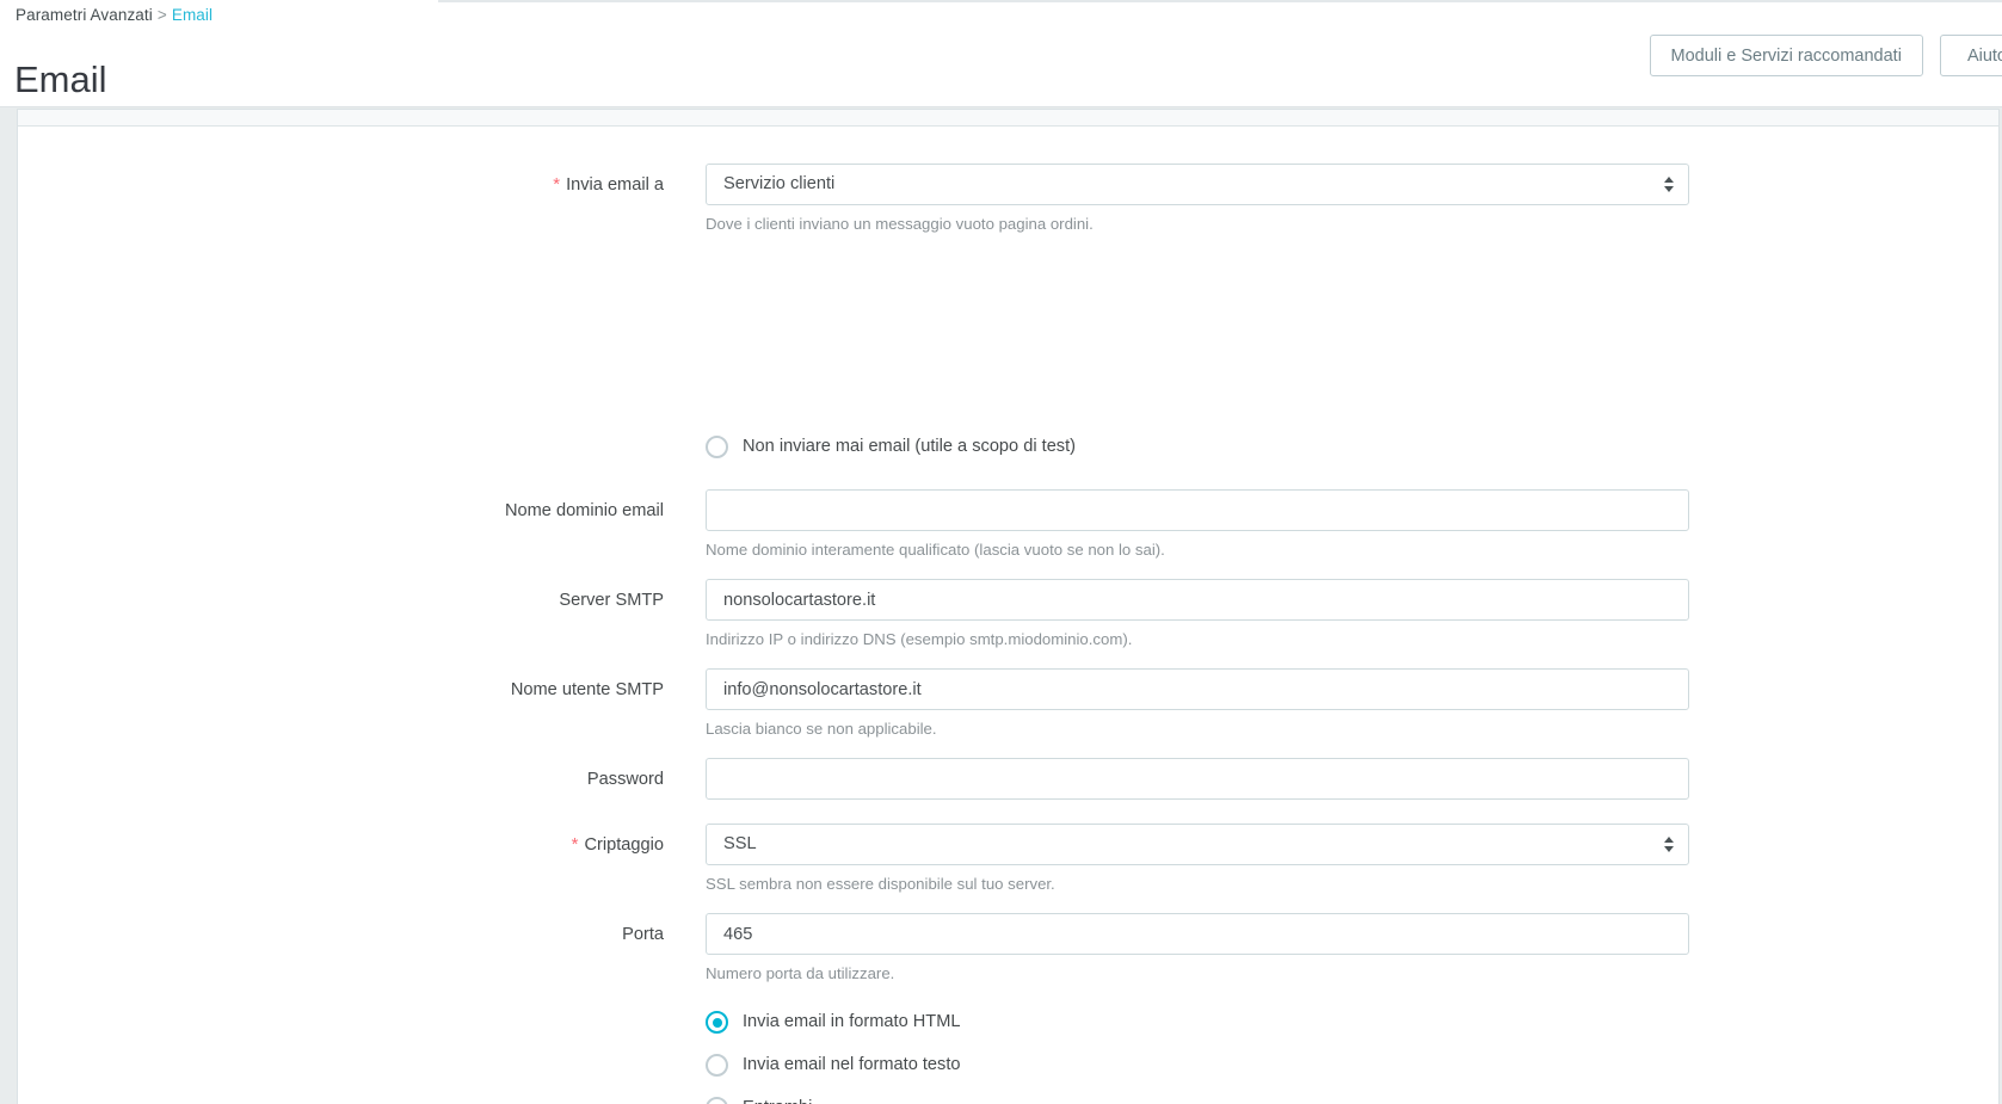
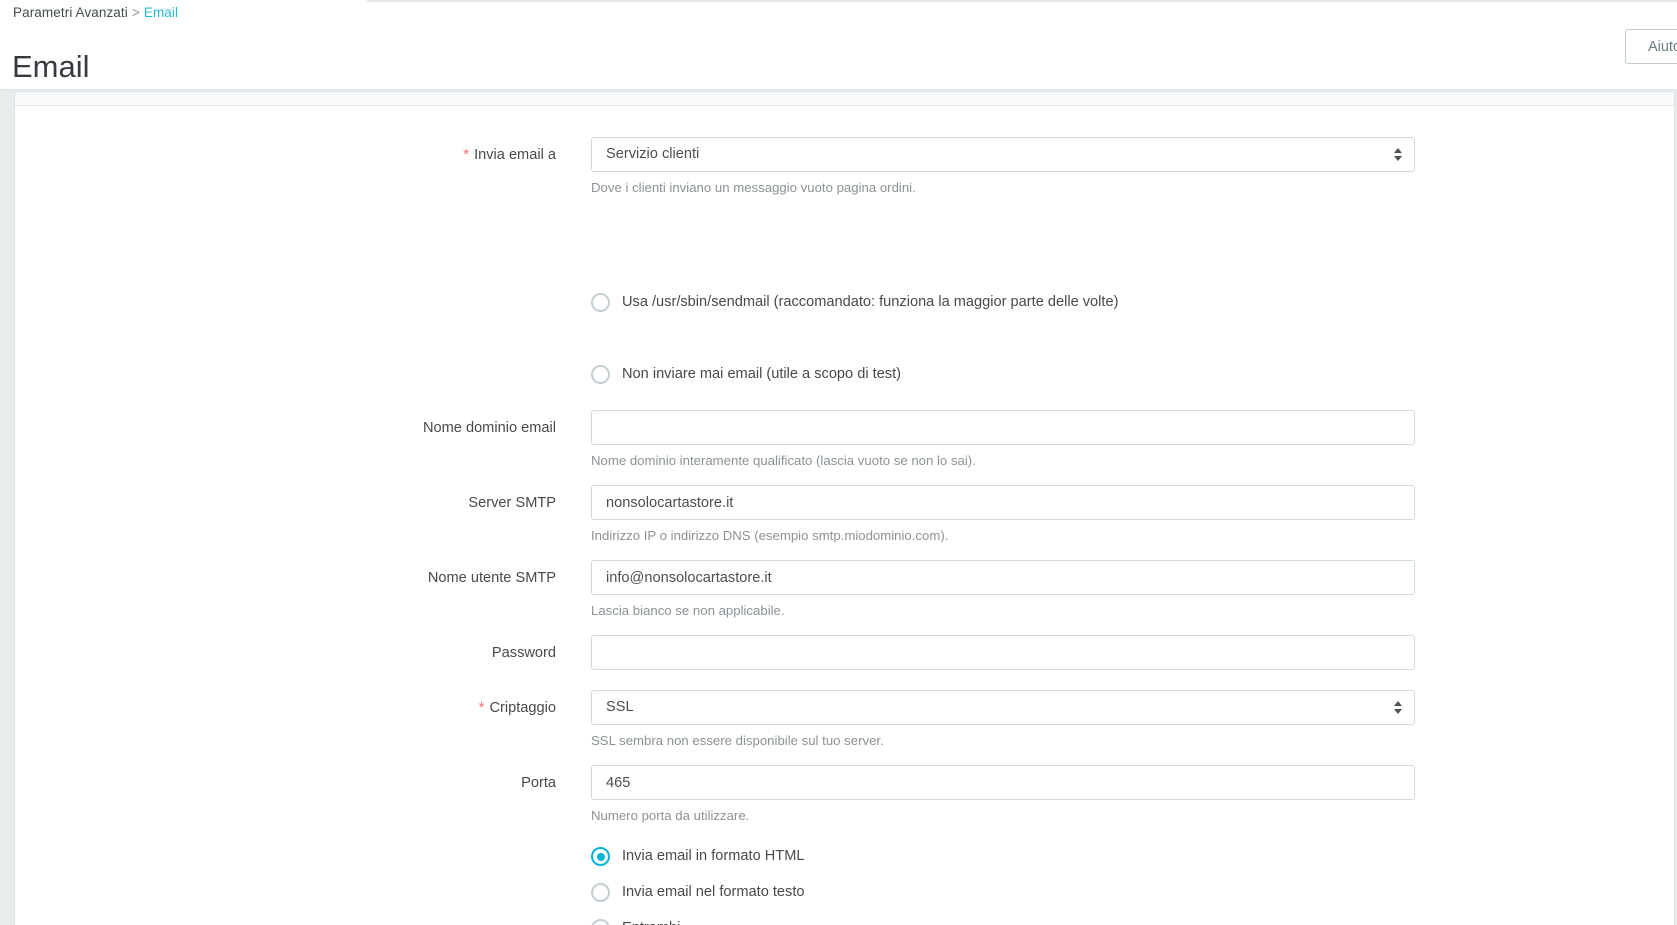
  Parametri Avanzati > Email
  Email
- Moduli e Servizi raccomandati
  Aiut
  * Invia email a
  Servizio clienti
  Dove i clienti inviano un messaggio vuoto pagina ordini.
+ Usa /usr/sbin/sendmail (raccomandato: funziona la maggior parte delle volte)
  Non inviare mai email (utile a scopo di test)
  Nome dominio email
  Nome dominio interamente qualificato (lascia vuoto se non lo sai).
  Server SMTP
  nonsolocartastore.it
  Indirizzo IP o indirizzo DNS (esempio smtp.miodominio.com).
  Nome utente SMTP
  info@nonsolocartastore.it
  Lascia bianco se non applicabile.
  Password
  * Criptaggio
  SSL
  SSL sembra non essere disponibile sul tuo server.
  Porta
  465
  Numero porta da utilizzare.
  Invia email in formato HTML
  Invia email nel formato testo
